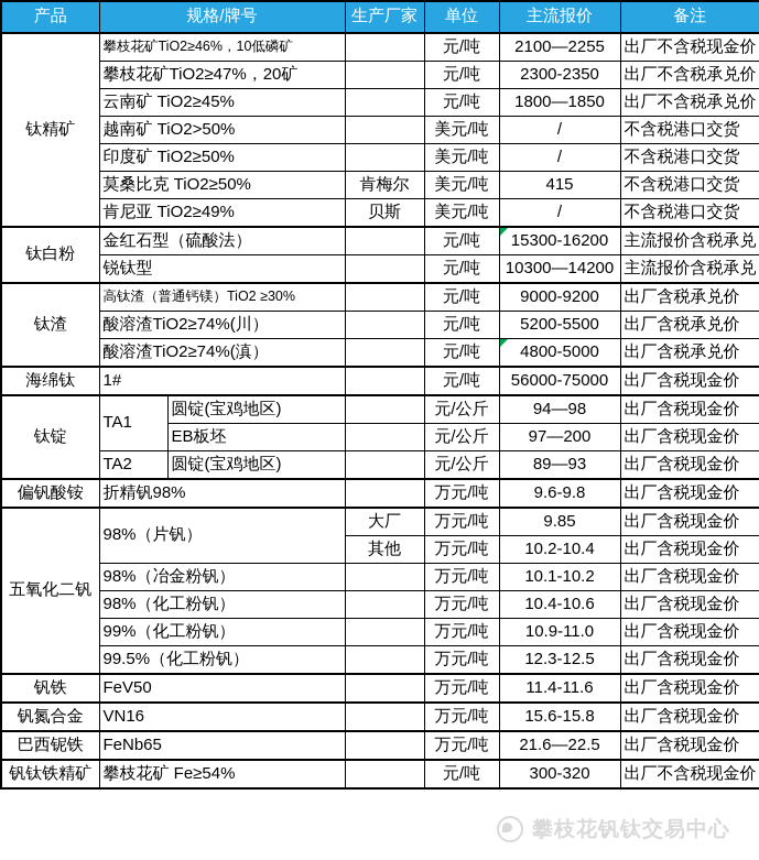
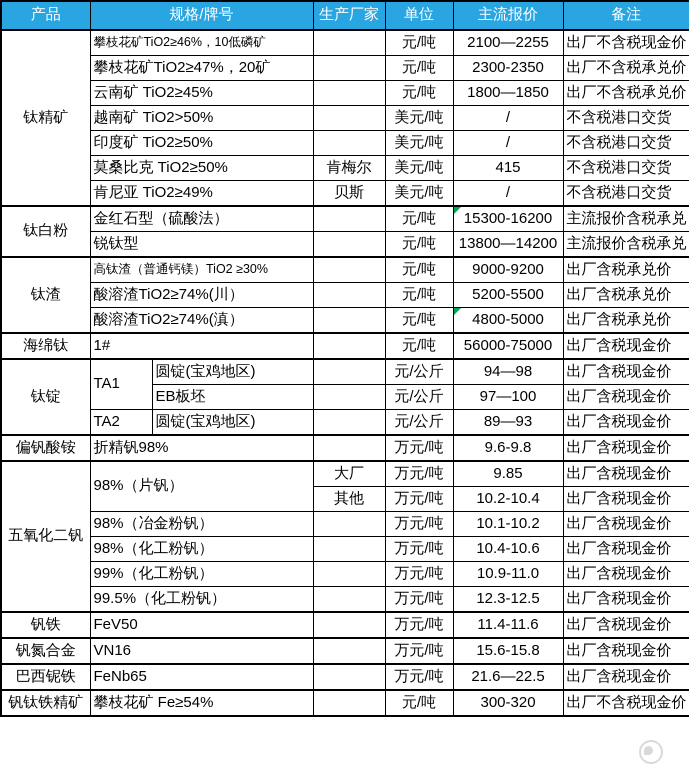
  产品	规格/牌号	生产厂家	单位	主流报价	备注
  钛精矿	攀枝花矿TiO2≥46%，10低磷矿		元/吨	2100—2255	出厂不含税现金价
  攀枝花矿TiO2≥47%，20矿		元/吨	2300-2350	出厂不含税承兑价
  云南矿 TiO2≥45%		元/吨	1800—1850	出厂不含税承兑价
  越南矿 TiO2>50%		美元/吨	/	不含税港口交货
  印度矿 TiO2≥50%		美元/吨	/	不含税港口交货
  莫桑比克 TiO2≥50%	肯梅尔	美元/吨	415	不含税港口交货
  肯尼亚 TiO2≥49%	贝斯	美元/吨	/	不含税港口交货
  钛白粉	金红石型（硫酸法）		元/吨	15300-16200	主流报价含税承兑
- 锐钛型		元/吨	10300—14200	主流报价含税承兑
+ 锐钛型		元/吨	13800—14200	主流报价含税承兑
  钛渣	高钛渣（普通钙镁）TiO2 ≥30%		元/吨	9000-9200	出厂含税承兑价
  酸溶渣TiO2≥74%(川）		元/吨	5200-5500	出厂含税承兑价
  酸溶渣TiO2≥74%(滇）		元/吨	4800-5000	出厂含税承兑价
  海绵钛	1#		元/吨	56000-75000	出厂含税现金价
  钛锭	TA1	圆锭(宝鸡地区)		元/公斤	94—98	出厂含税现金价
- EB板坯		元/公斤	97—200	出厂含税现金价
+ EB板坯		元/公斤	97—100	出厂含税现金价
  TA2	圆锭(宝鸡地区)		元/公斤	89—93	出厂含税现金价
  偏钒酸铵	折精钒98%		万元/吨	9.6-9.8	出厂含税现金价
  五氧化二钒	98%（片钒）	大厂	万元/吨	9.85	出厂含税现金价
  其他	万元/吨	10.2-10.4	出厂含税现金价
  98%（冶金粉钒）		万元/吨	10.1-10.2	出厂含税现金价
  98%（化工粉钒）		万元/吨	10.4-10.6	出厂含税现金价
  99%（化工粉钒）		万元/吨	10.9-11.0	出厂含税现金价
  99.5%（化工粉钒）		万元/吨	12.3-12.5	出厂含税现金价
  钒铁	FeV50		万元/吨	11.4-11.6	出厂含税现金价
  钒氮合金	VN16		万元/吨	15.6-15.8	出厂含税现金价
  巴西铌铁	FeNb65		万元/吨	21.6—22.5	出厂含税现金价
  钒钛铁精矿	攀枝花矿 Fe≥54%		元/吨	300-320	出厂不含税现金价
- 攀枝花钒钛交易中心
